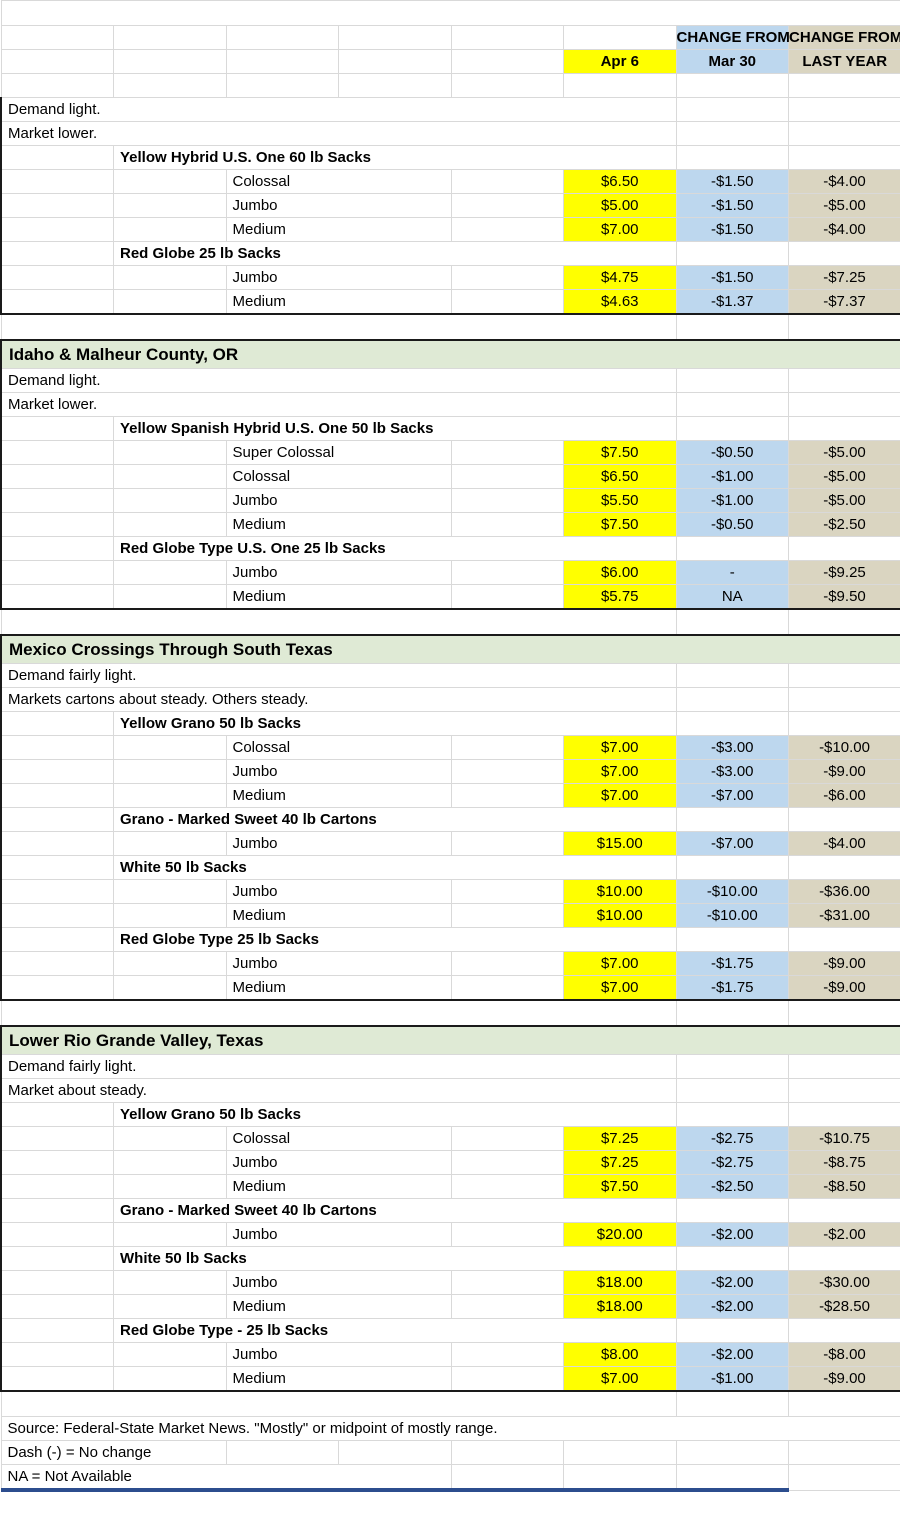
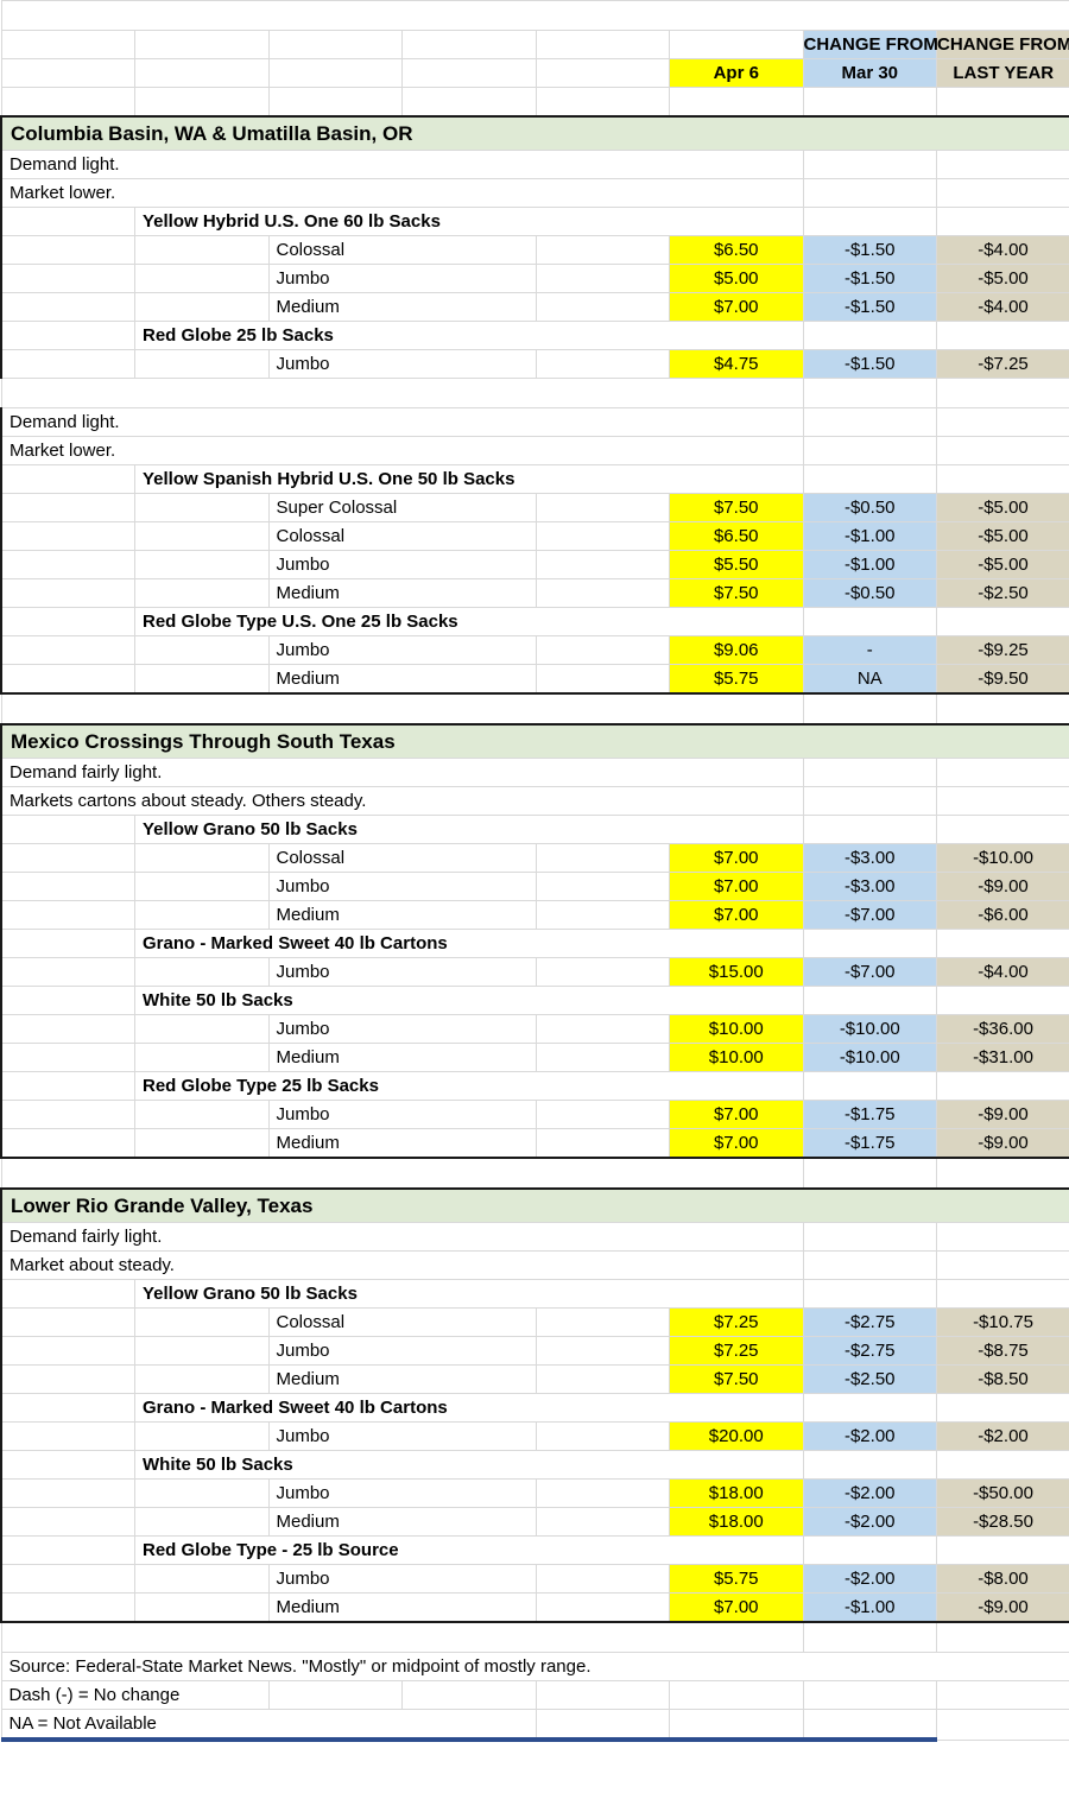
  						CHANGE FROM	CHANGE FROM
  					Apr 6	Mar 30	LAST YEAR
+ Columbia Basin, WA & Umatilla Basin, OR
  Demand light.
  Market lower.
  	Yellow Hybrid U.S. One 60 lb Sacks
  		Colossal		$6.50	-$1.50	-$4.00
  		Jumbo		$5.00	-$1.50	-$5.00
  		Medium		$7.00	-$1.50	-$4.00
  	Red Globe 25 lb Sacks
  		Jumbo		$4.75	-$1.50	-$7.25
- 		Medium		$4.63	-$1.37	-$7.37
- Idaho & Malheur County, OR
  Demand light.
  Market lower.
  	Yellow Spanish Hybrid U.S. One 50 lb Sacks
  		Super Colossal		$7.50	-$0.50	-$5.00
  		Colossal		$6.50	-$1.00	-$5.00
  		Jumbo		$5.50	-$1.00	-$5.00
  		Medium		$7.50	-$0.50	-$2.50
  	Red Globe Type U.S. One 25 lb Sacks
- 		Jumbo		$6.00	-	-$9.25
+ 		Jumbo		$9.06	-	-$9.25
  		Medium		$5.75	NA	-$9.50
  Mexico Crossings Through South Texas
  Demand fairly light.
  Markets cartons about steady. Others steady.
  	Yellow Grano 50 lb Sacks
  		Colossal		$7.00	-$3.00	-$10.00
  		Jumbo		$7.00	-$3.00	-$9.00
  		Medium		$7.00	-$7.00	-$6.00
  	Grano - Marked Sweet 40 lb Cartons
  		Jumbo		$15.00	-$7.00	-$4.00
  	White 50 lb Sacks
  		Jumbo		$10.00	-$10.00	-$36.00
  		Medium		$10.00	-$10.00	-$31.00
  	Red Globe Type 25 lb Sacks
  		Jumbo		$7.00	-$1.75	-$9.00
  		Medium		$7.00	-$1.75	-$9.00
  Lower Rio Grande Valley, Texas
  Demand fairly light.
  Market about steady.
  	Yellow Grano 50 lb Sacks
  		Colossal		$7.25	-$2.75	-$10.75
  		Jumbo		$7.25	-$2.75	-$8.75
  		Medium		$7.50	-$2.50	-$8.50
  	Grano - Marked Sweet 40 lb Cartons
  		Jumbo		$20.00	-$2.00	-$2.00
  	White 50 lb Sacks
- 		Jumbo		$18.00	-$2.00	-$30.00
+ 		Jumbo		$18.00	-$2.00	-$50.00
  		Medium		$18.00	-$2.00	-$28.50
- 	Red Globe Type - 25 lb Sacks
+ 	Red Globe Type - 25 lb Source
- 		Jumbo		$8.00	-$2.00	-$8.00
+ 		Jumbo		$5.75	-$2.00	-$8.00
  		Medium		$7.00	-$1.00	-$9.00
  Source: Federal-State Market News. "Mostly" or midpoint of mostly range.
  Dash (-) = No change
  NA = Not Available
